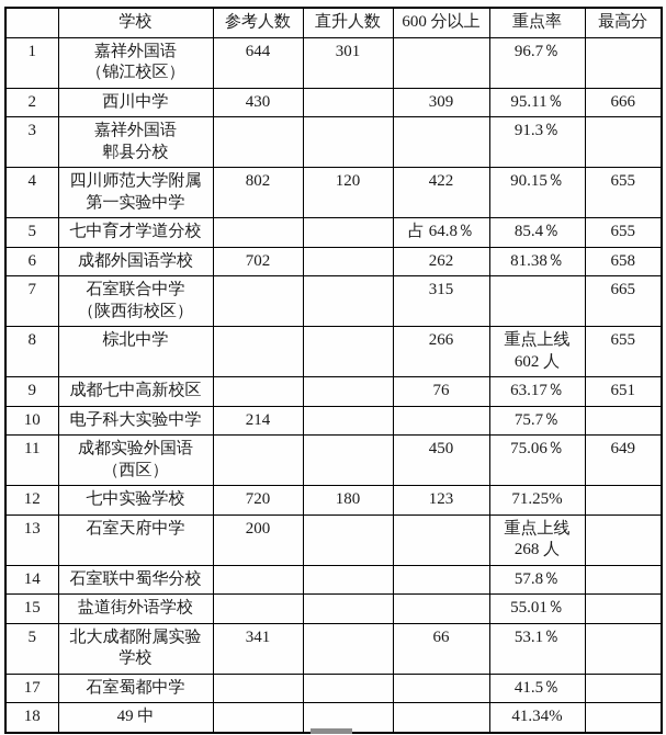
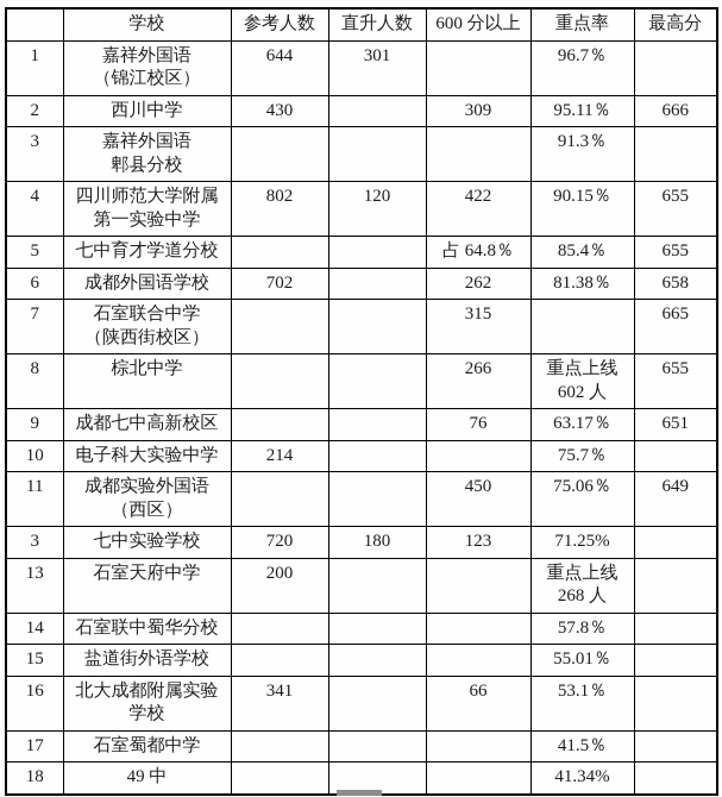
  	学校	参考人数	直升人数	600 分以上	重点率	最高分
  1	嘉祥外国语 （锦江校区）	644	301		96.7％
  2	西川中学	430		309	95.11％	666
  3	嘉祥外国语 郫县分校				91.3％
  4	四川师范大学附属 第一实验中学	802	120	422	90.15％	655
  5	七中育才学道分校			占 64.8％	85.4％	655
  6	成都外国语学校	702		262	81.38％	658
  7	石室联合中学 （陕西街校区）			315		665
  8	棕北中学			266	重点上线 602 人	655
  9	成都七中高新校区			76	63.17％	651
  10	电子科大实验中学	214			75.7％
  11	成都实验外国语 （西区）			450	75.06％	649
- 12	七中实验学校	720	180	123	71.25%
+ 3	七中实验学校	720	180	123	71.25%
  13	石室天府中学	200			重点上线 268 人
  14	石室联中蜀华分校				57.8％
  15	盐道街外语学校				55.01％
- 5	北大成都附属实验 学校	341		66	53.1％
+ 16	北大成都附属实验 学校	341		66	53.1％
  17	石室蜀都中学				41.5％
  18	49 中				41.34%
